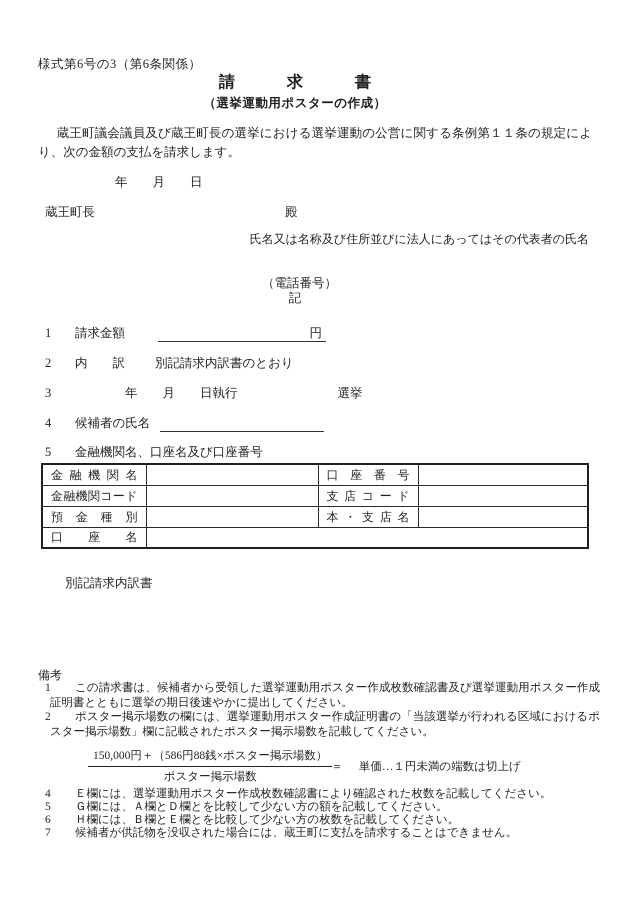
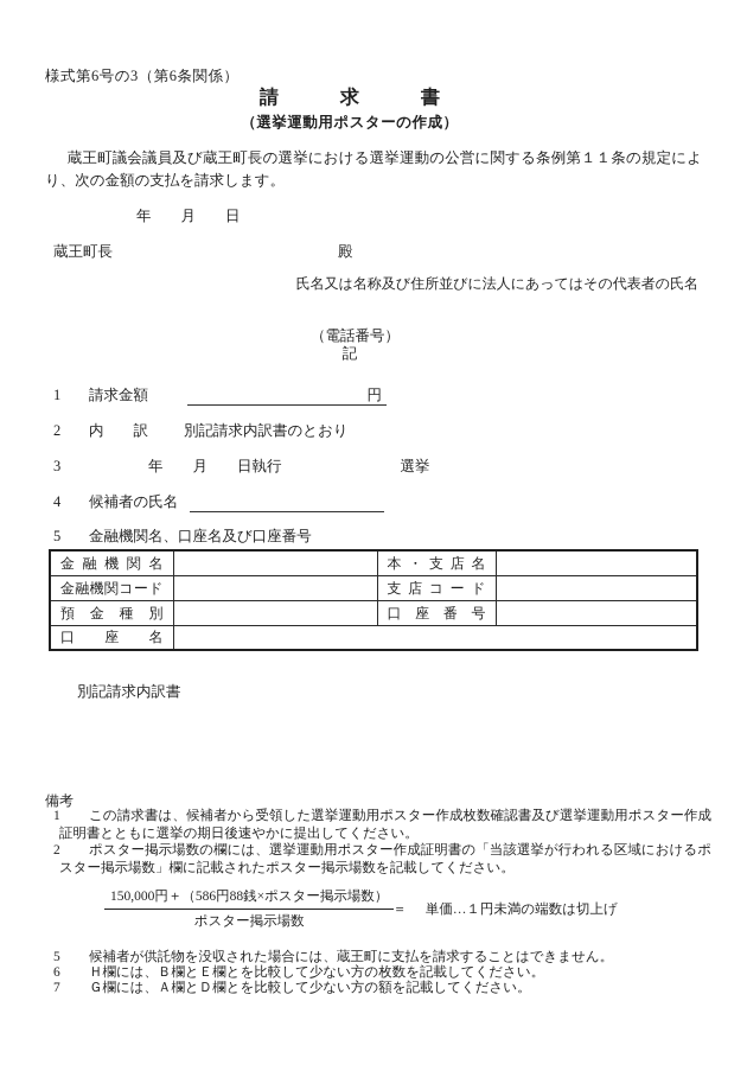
  様式第6号の3（第6条関係）
  請求書
  （選挙運動用ポスターの作成）
  蔵王町議会議員及び蔵王町長の選挙における選挙運動の公営に関する条例第１１条の規定により、次の金額の支払を請求します。
  年 月 日
  蔵王町長 殿
  氏名又は名称及び住所並びに法人にあってはその代表者の氏名
  （電話番号）
  記
  1 請求金額 円
  2 内 訳 別記請求内訳書のとおり
  3 年 月 日執行 選挙
  4 候補者の氏名
  5 金融機関名、口座名及び口座番号
- 金融機関名		口座番号
+ 金融機関名		本・支店名
  金融機関コード		支店コード
- 預金種別		本・支店名
+ 預金種別		口座番号
  口座名
  別記請求内訳書
  備考
  1 この請求書は、候補者から受領した選挙運動用ポスター作成枚数確認書及び選挙運動用ポスター作成証明書とともに選挙の期日後速やかに提出してください。
  2 ポスター掲示場数の欄には、選挙運動用ポスター作成証明書の「当該選挙が行われる区域におけるポスター掲示場数」欄に記載されたポスター掲示場数を記載してください。
  150,000円＋（586円88銭×ポスター掲示場数）
  ポスター掲示場数
  ＝
  単価…１円未満の端数は切上げ
- 4 Ｅ欄には、選挙運動用ポスター作成枚数確認書により確認された枚数を記載してください。
- 5 Ｇ欄には、Ａ欄とＤ欄とを比較して少ない方の額を記載してください。
+ 5 候補者が供託物を没収された場合には、蔵王町に支払を請求することはできません。
  6 Ｈ欄には、Ｂ欄とＥ欄とを比較して少ない方の枚数を記載してください。
- 7 候補者が供託物を没収された場合には、蔵王町に支払を請求することはできません。
+ 7 Ｇ欄には、Ａ欄とＤ欄とを比較して少ない方の額を記載してください。
